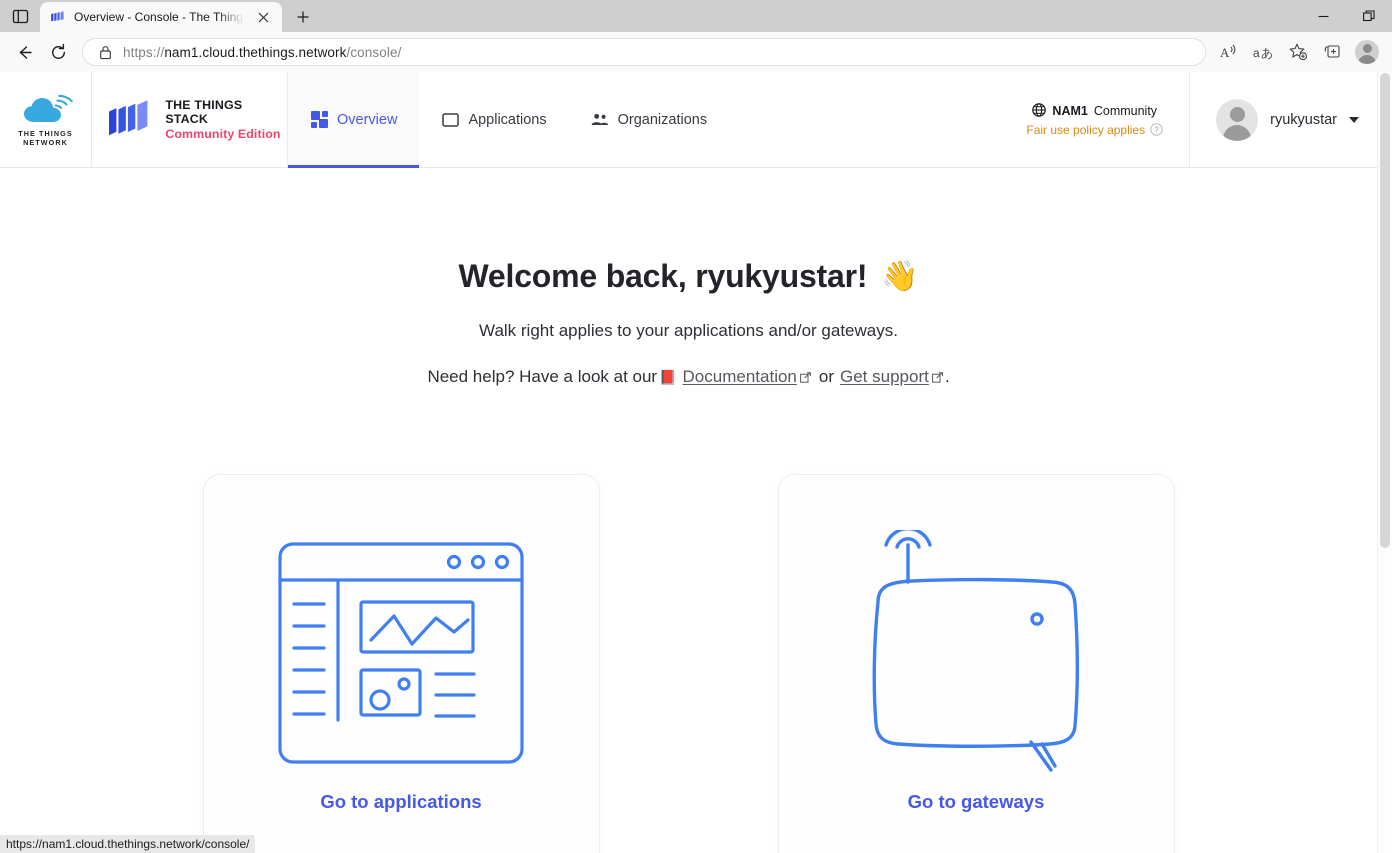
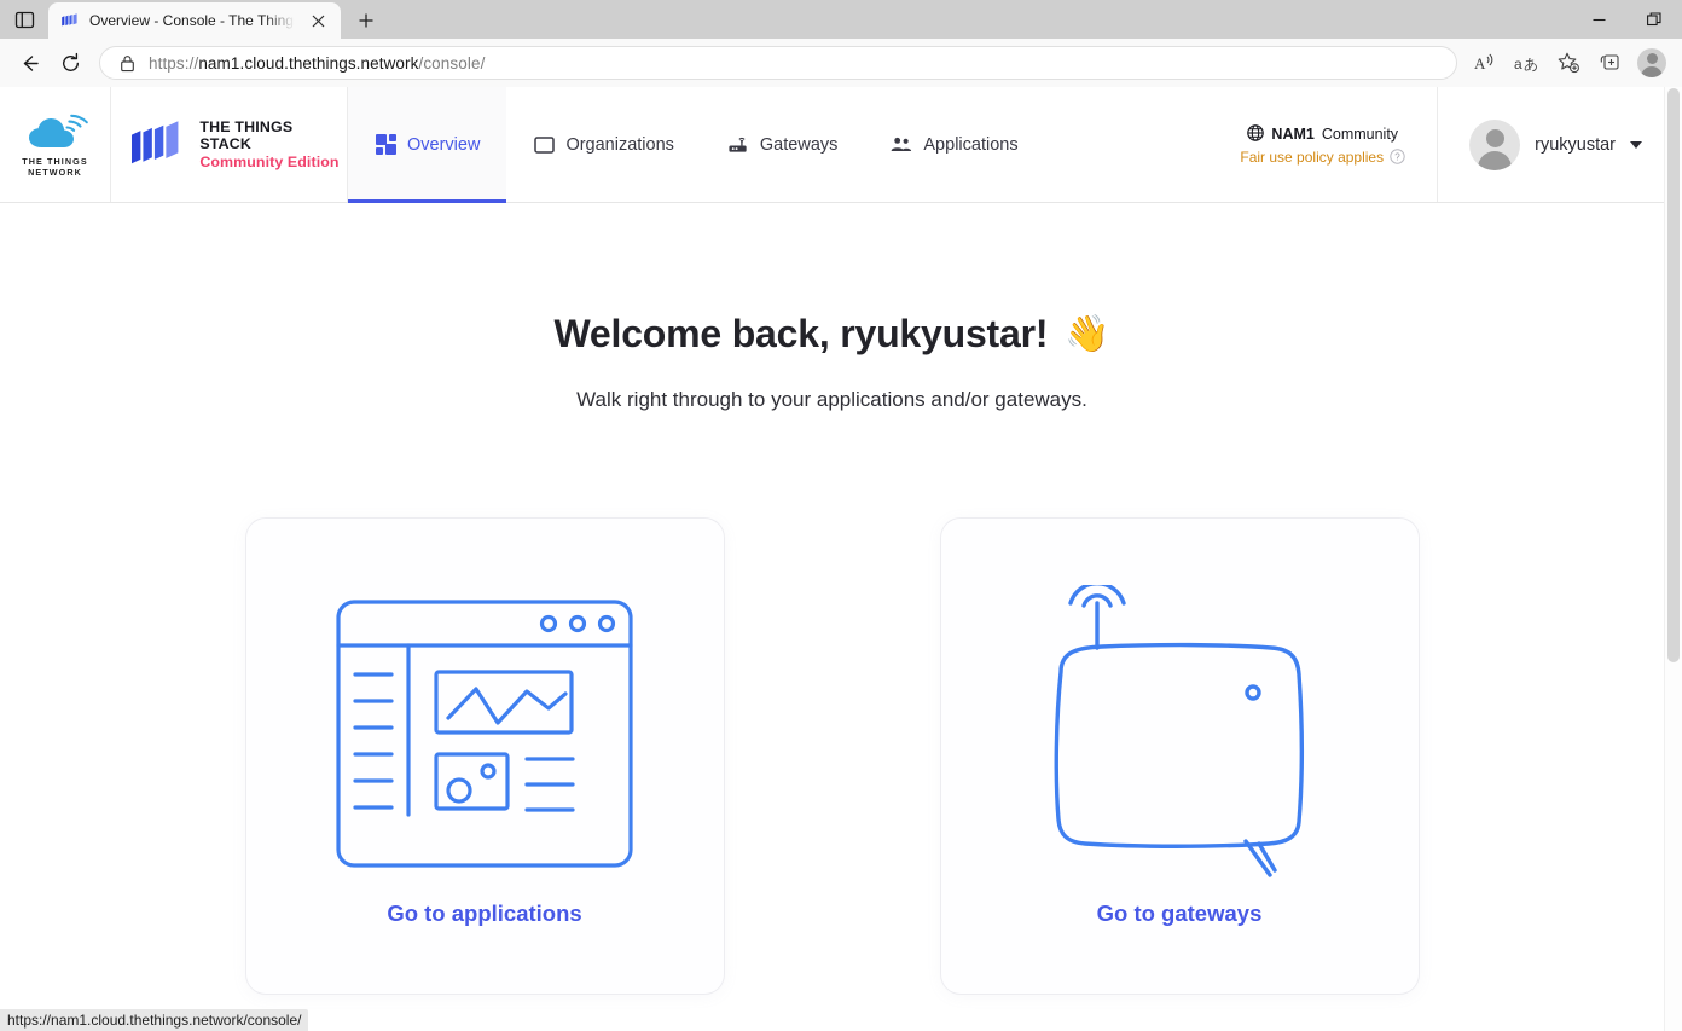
  Overview - Console - The Thing
  https://nam1.cloud.thethings.network/console/
  A
  a
  あ
  THE THINGS
  NETWORK
  THE THINGS STACK
  Community Edition
  Overview
- Applications
+ Organizations
+ Gateways
- Organizations
+ Applications
  NAM1
  Community
  Fair use policy applies
  ?
  ryukyustar
  Welcome back, ryukyustar!
  👋
- Walk right applies to your applications and/or gateways.
+ Walk right through to your applications and/or gateways.
- Need help? Have a look at our
- 📕
- Documentation
- or
- Get support
- .
  Go to applications
  Go to gateways
  https://nam1.cloud.thethings.network/console/
